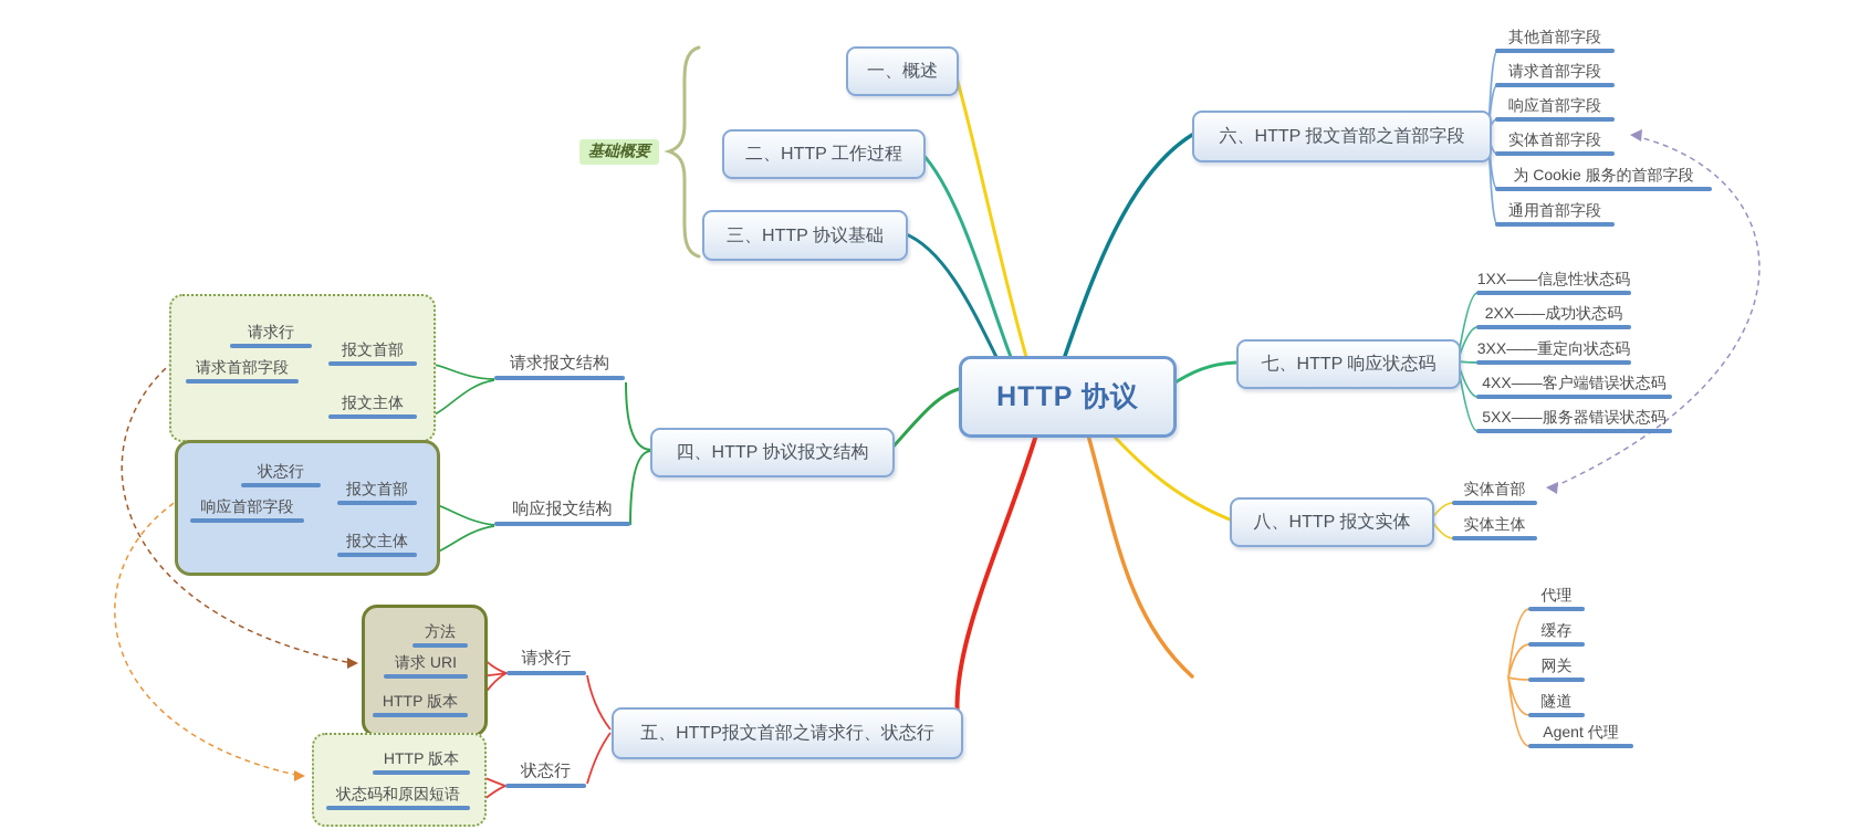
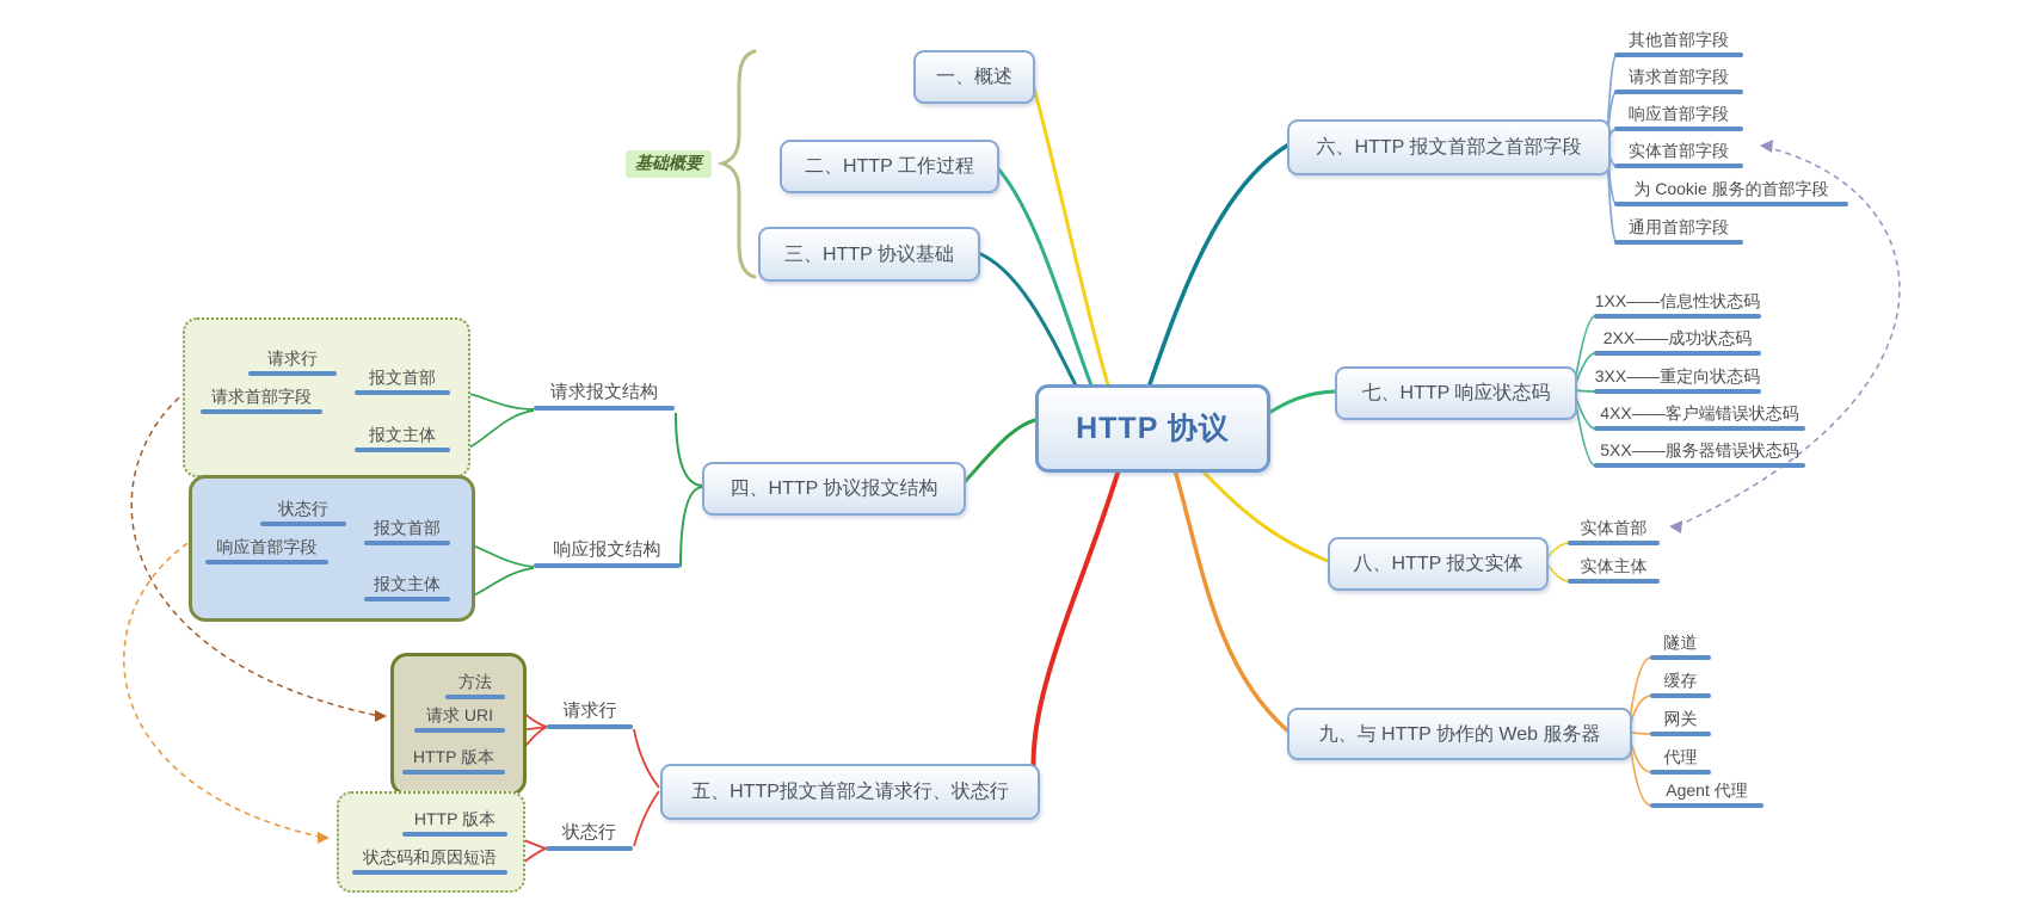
  HTTP 协议
  一、概述
  二、HTTP 工作过程
  三、HTTP 协议基础
  基础概要
  四、HTTP 协议报文结构
  请求报文结构
  响应报文结构
  请求行
  报文首部
  请求首部字段
  报文主体
  状态行
  报文首部
  响应首部字段
  报文主体
  五、HTTP报文首部之请求行、状态行
  请求行
  状态行
  方法
  请求 URI
  HTTP 版本
  HTTP 版本
  状态码和原因短语
  六、HTTP 报文首部之首部字段
  其他首部字段
  请求首部字段
  响应首部字段
  实体首部字段
  为 Cookie 服务的首部字段
  通用首部字段
  七、HTTP 响应状态码
  1XX——信息性状态码
  2XX——成功状态码
  3XX——重定向状态码
  4XX——客户端错误状态码
  5XX——服务器错误状态码
  八、HTTP 报文实体
  实体首部
  实体主体
+ 九、与 HTTP 协作的 Web 服务器
- 代理
+ 隧道
  缓存
  网关
- 隧道
+ 代理
  Agent 代理
